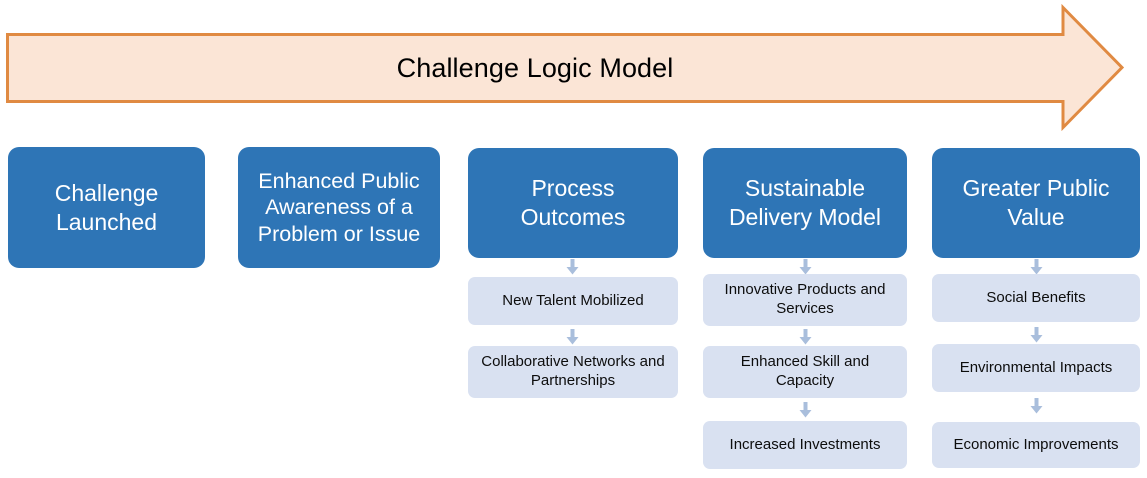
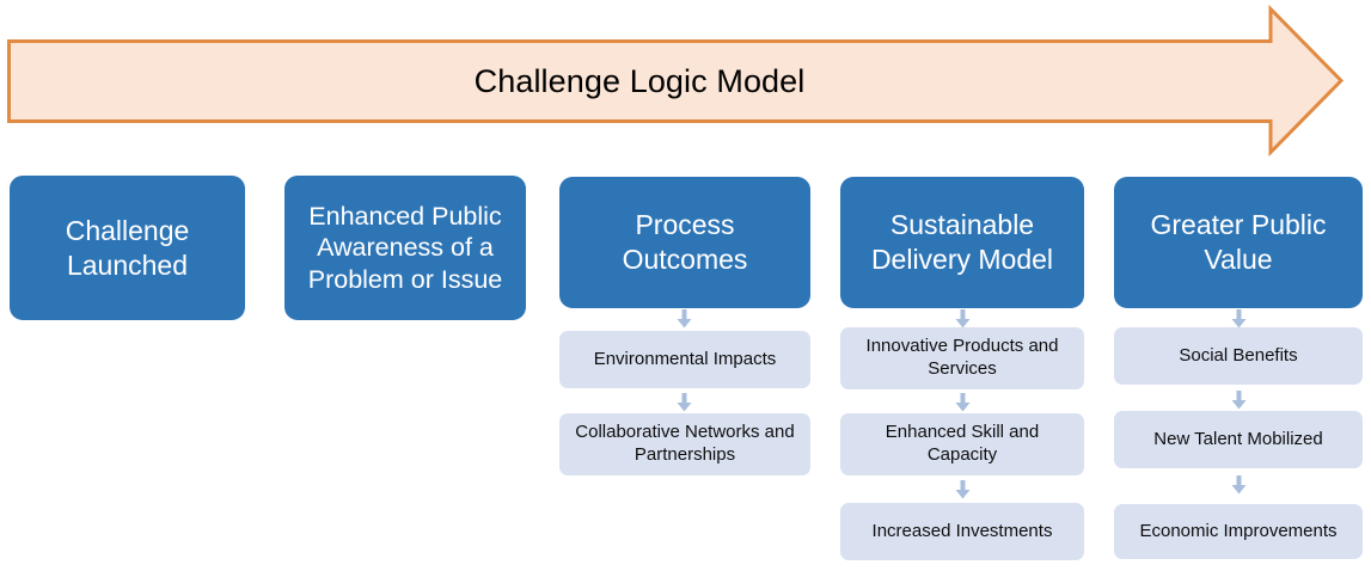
  Challenge Logic Model
  Challenge
  Launched
  Enhanced Public
  Awareness of a
  Problem or Issue
  Process
  Outcomes
- New Talent Mobilized
+ Environmental Impacts
  Collaborative Networks and Partnerships
  Sustainable
  Delivery Model
  Innovative Products and Services
  Enhanced Skill and Capacity
  Increased Investments
  Greater Public
  Value
  Social Benefits
- Environmental Impacts
+ New Talent Mobilized
  Economic Improvements
